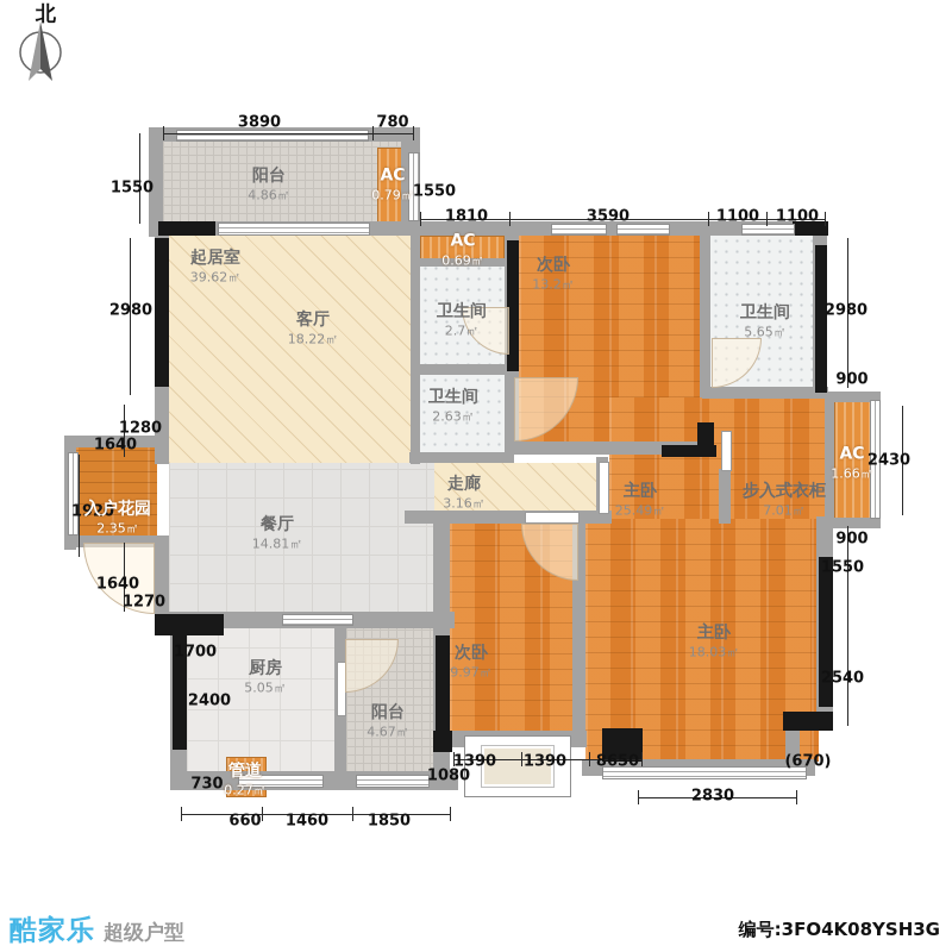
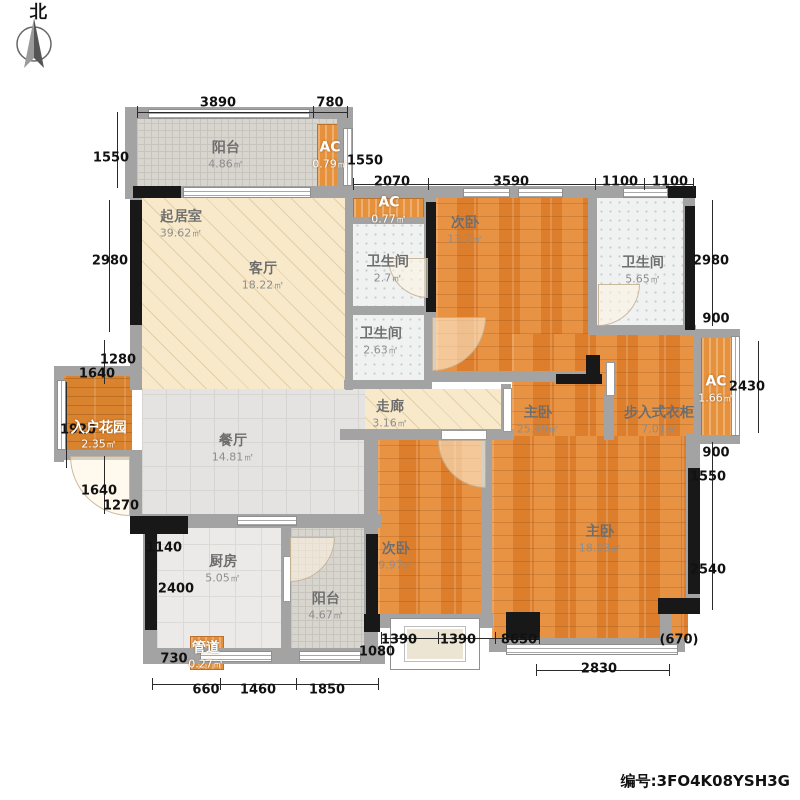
  北
- 酷家乐
- 超级户型
  编号:3FO4K08YSH3G
  3890
  780
  1550
  1550
- 1810
+ 2070
  3590
  1100
  1100
  2980
  1280
  1640
  1920
  1640
  1270
- 1700
+ 1140
  2400
  730
  660
  1460
  1850
  1080
  1390
  1390
  8650
  2830
  (670)
  2980
  900
  2430
  900
  1550
  2540
  阳台
  4.86㎡
  AC
  0.79㎡
  起居室
  39.62㎡
  客厅
  18.22㎡
  AC
- 0.69㎡
+ 0.77㎡
  卫生间
  2.7㎡
  卫生间
  2.63㎡
  次卧
  13.2㎡
  卫生间
  5.65㎡
  主卧
  25.49㎡
  步入式衣柜
  7.01㎡
  AC
  1.66㎡
  走廊
  3.16㎡
  入户花园
  2.35㎡
  餐厅
  14.81㎡
  厨房
  5.05㎡
  阳台
  4.67㎡
  管道
  0.27㎡
  次卧
  9.97㎡
  主卧
  18.03㎡
